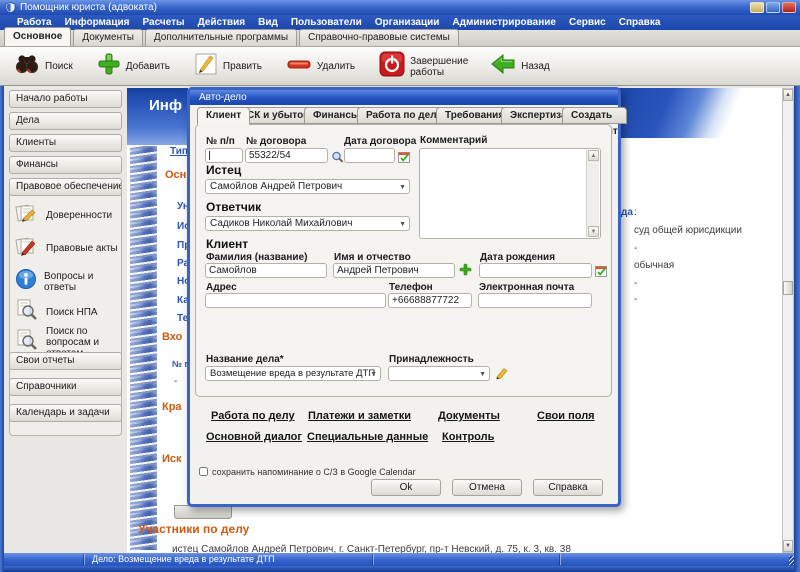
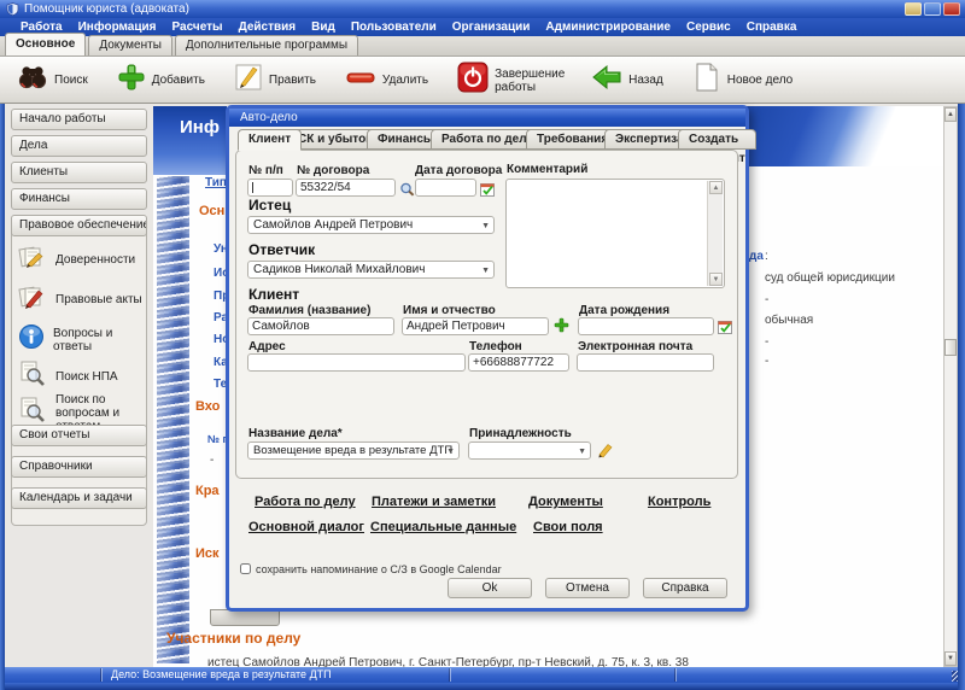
  Помощник юриста (адвоката)
  Работа
  Информация
  Расчеты
  Действия
  Вид
  Пользователи
  Организации
  Администрирование
  Сервис
  Справка
  Основное
  Документы
  Дополнительные программы
- Справочно-правовые системы
  Поиск
  Добавить
  Править
  Удалить
  Завершение работы
  Назад
+ Новое дело
  Начало работы
  Дела
  Клиенты
  Финансы
  Правовое обеспечение
  Доверенности
  Правовые акты
  Вопросы и ответы
  Поиск НПА
  Свои отчеты
  Справочники
  Календарь и задачи
  Инф
  Тип
  Осн
  Ун
  Ка
  Те
  Вхо
  -
  Кра
  Иск
  да
  :
  суд общей юрисдикции
  -
  обычная
  -
  -
  Участники по делу
  истец Самойлов Андрей Петрович, г. Санкт-Петербург, пр-т Невский, д. 75, к. 3, кв. 38
  Авто-дело
  Клиент
  СК и убыто
  Финансы
  Работа по дел
  Требовани
  Экспертиз
  № п/п
  № договора
  55322/54
  Дата договора
  Комментарий
  Истец
  Самойлов Андрей Петрович
  Ответчик
  Садиков Николай Михайлович
  Клиент
  Фамилия (название)
  Самойлов
  Имя и отчество
  Андрей Петрович
  Дата рождения
  Адрес
  Телефон
  +66688877722
  Электронная почта
  Название дела*
  Возмещение вреда в результате ДТП
  Принадлежность
  Работа по делу
  Платежи и заметки
  Документы
- Свои поля
+ Контроль
  Основной диалог
  Специальные данные
- Контроль
+ Свои поля
  сохранить напоминание о С/З в Google Calendar
  Ok
  Отмена
  Справка
  Дело: Возмещение вреда в результате ДТП
